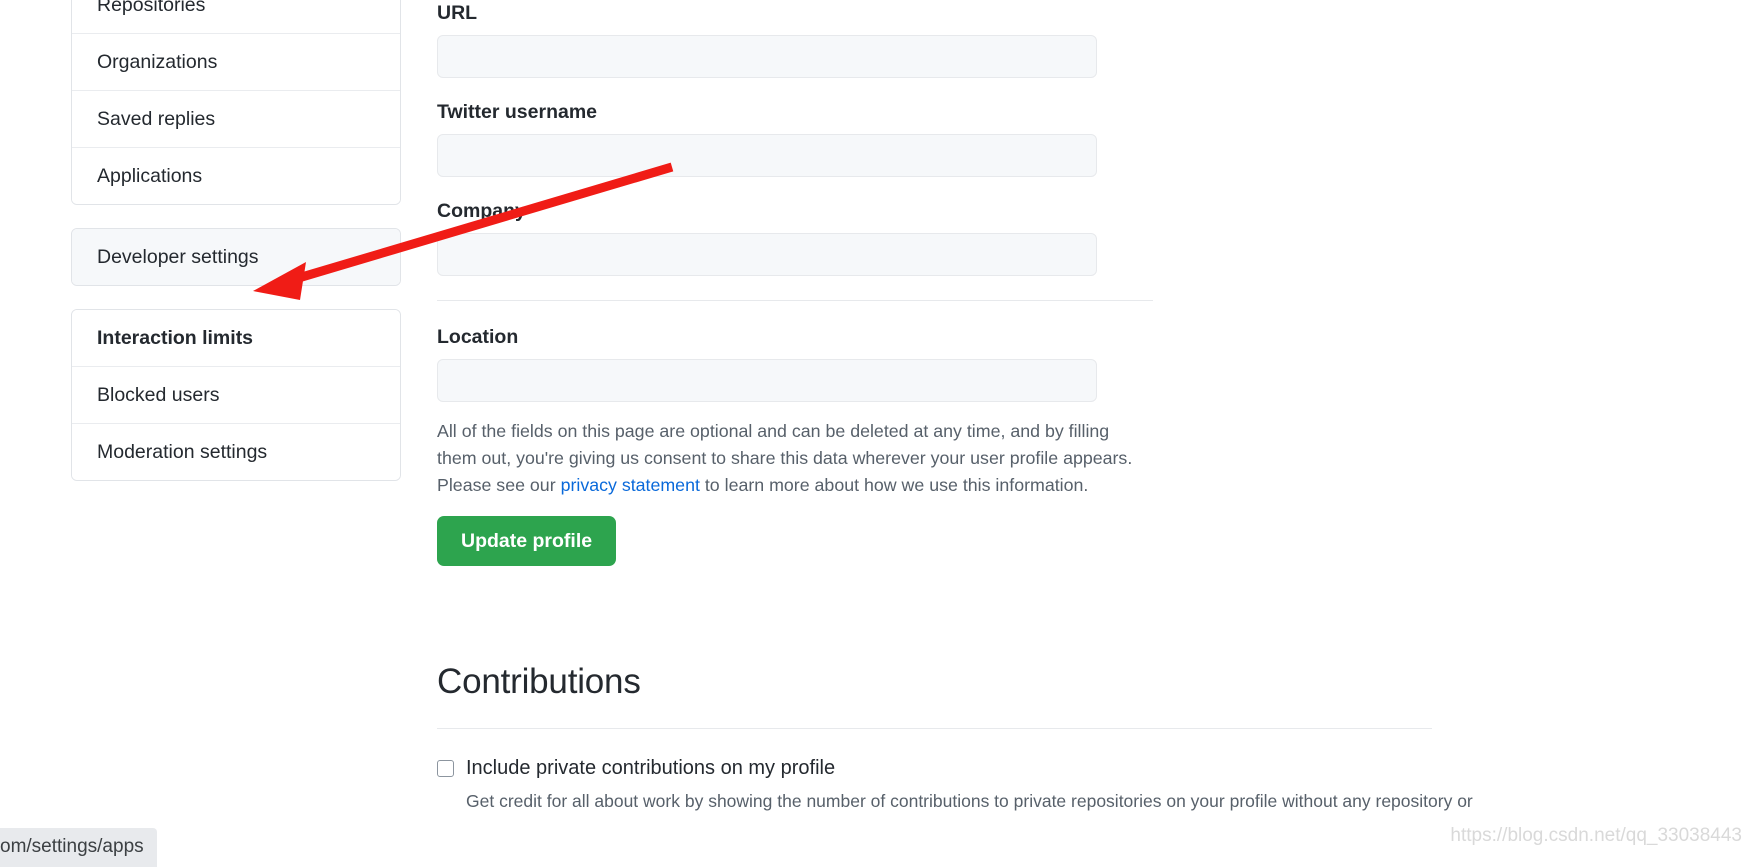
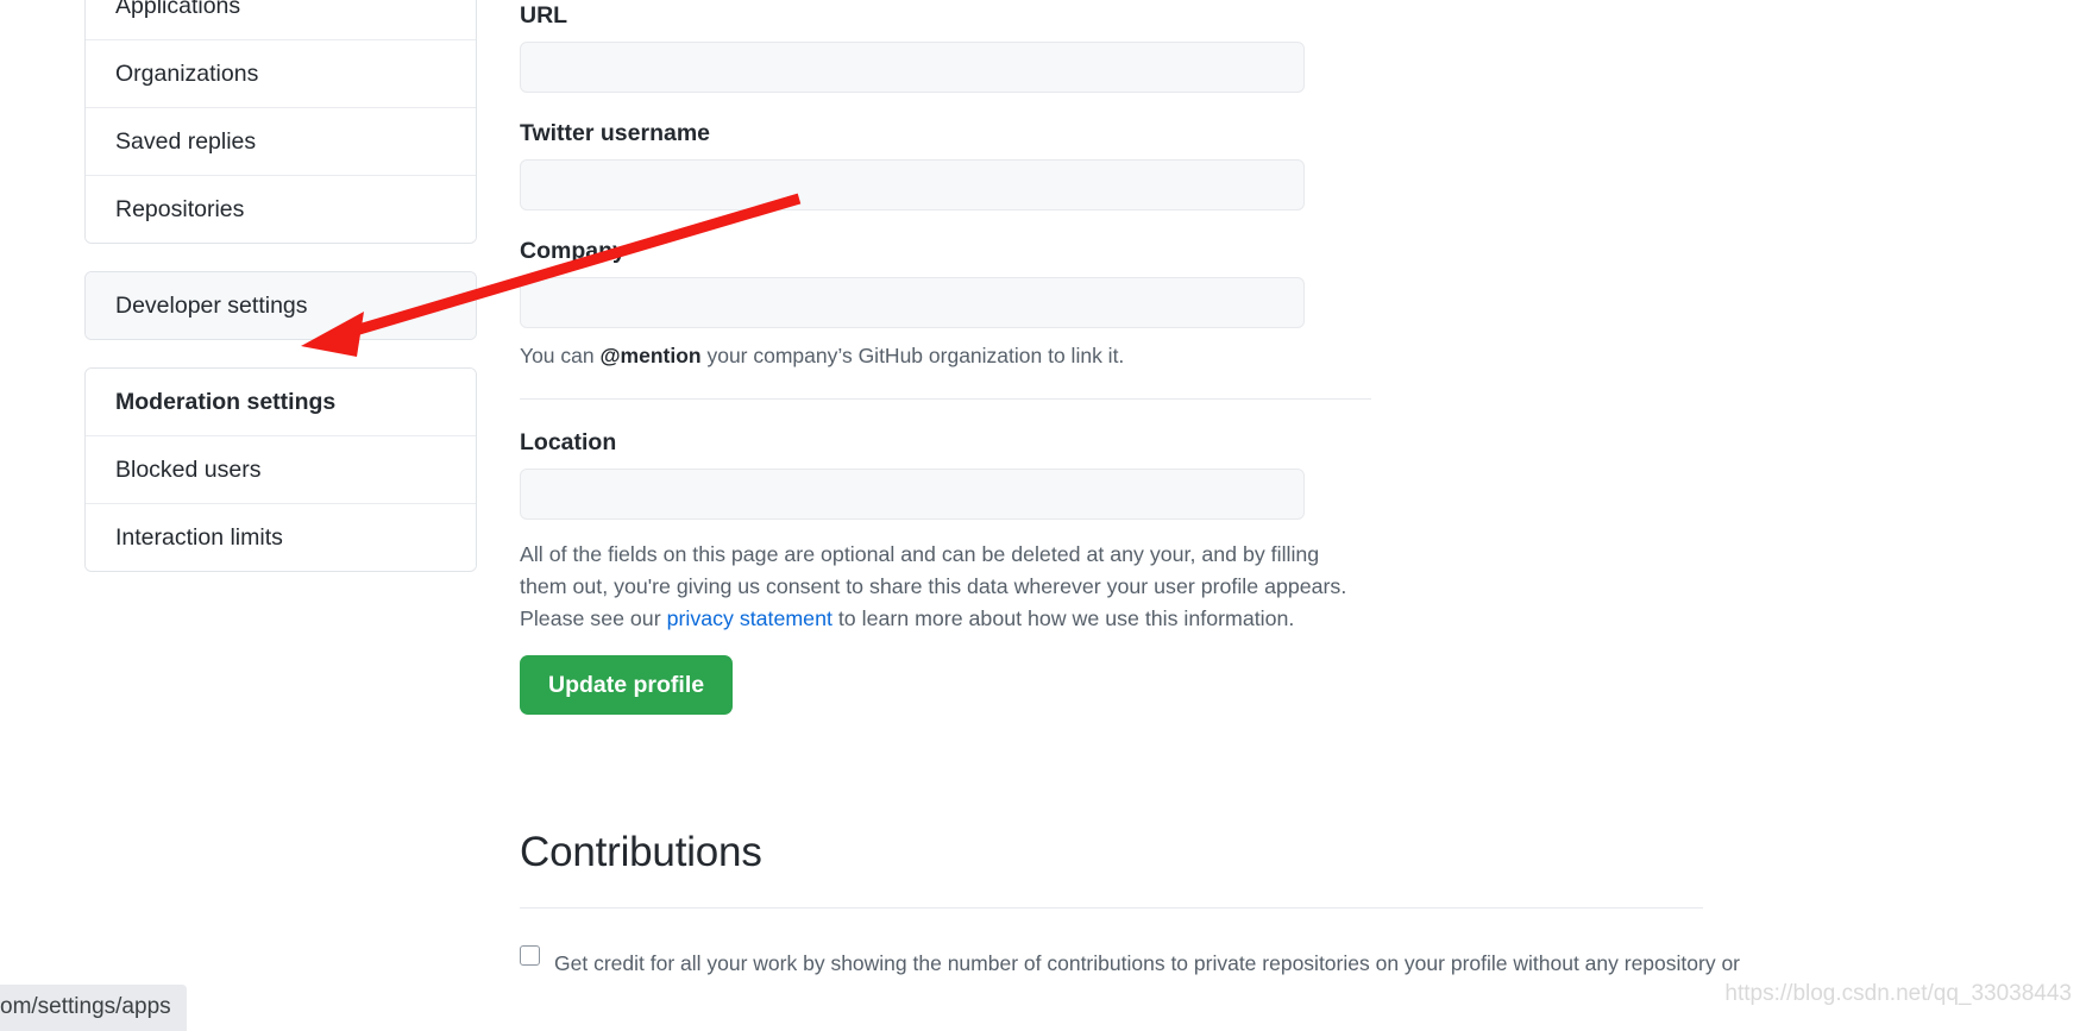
- Repositories
+ Applications
  Organizations
  Saved replies
- Applications
+ Repositories
  Developer settings
- Interaction limits
+ Moderation settings
  Blocked users
- Moderation settings
+ Interaction limits
  URL
  Twitter username
  Compa
+ You can @mention your company’s GitHub organization to link it.
  Location
- All of the fields on this page are optional and can be deleted at any time, and by filling them out, you're giving us consent to share this data wherever your user profile appears. Please see our privacy statement to learn more about how we use this information.
+ All of the fields on this page are optional and can be deleted at any your, and by filling them out, you're giving us consent to share this data wherever your user profile appears. Please see our privacy statement to learn more about how we use this information.
  Update profile
  Contributions
- Include private contributions on my profile
- Get credit for all about work by showing the number of contributions to private repositories on your profile without any repository or
+ Get credit for all your work by showing the number of contributions to private repositories on your profile without any repository or
  om/settings/apps
  https://blog.csdn.net/qq_33038443
